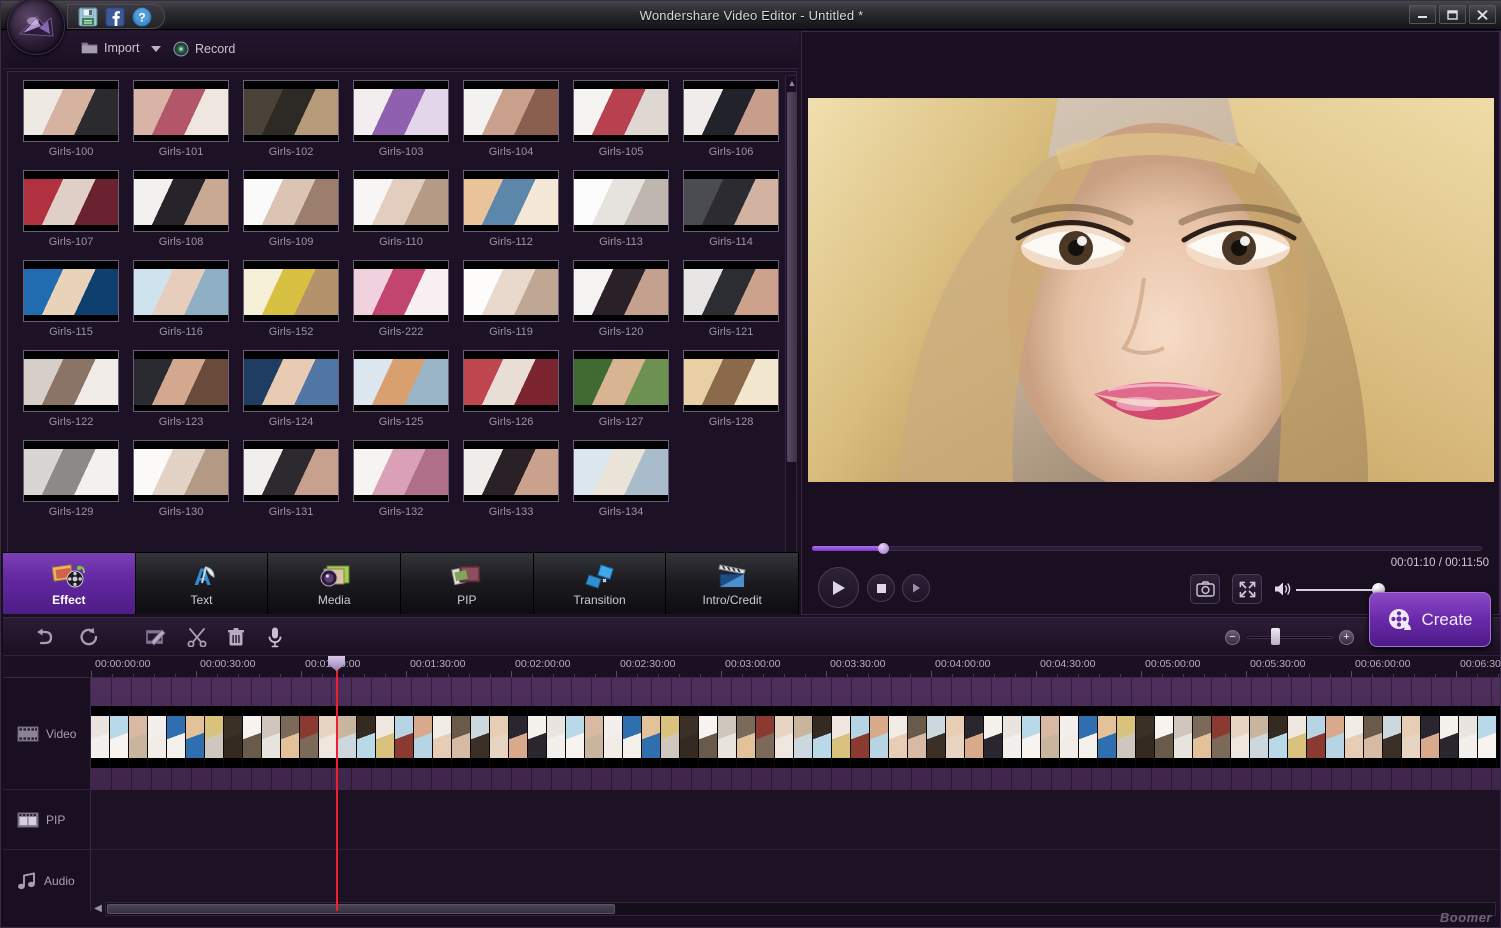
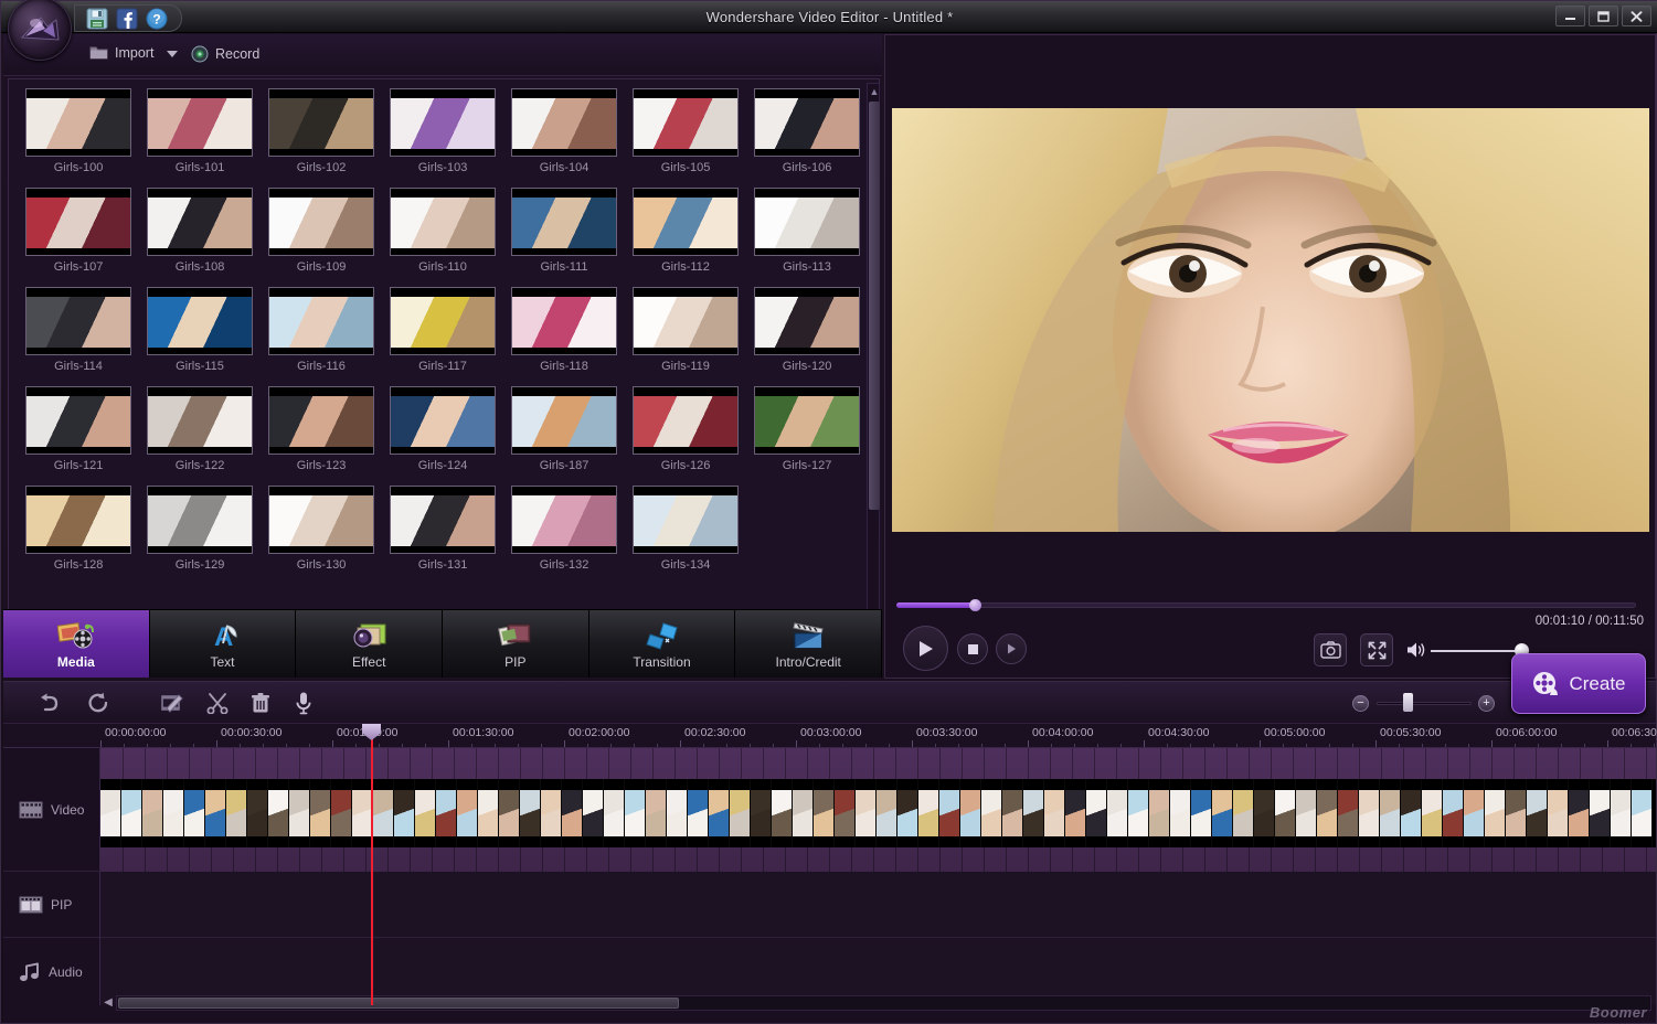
  Wondershare Video Editor - Untitled *
  ?
  Import
  Record
  Girls-100
  Girls-101
  Girls-102
  Girls-103
  Girls-104
  Girls-105
  Girls-106
  Girls-107
  Girls-108
  Girls-109
  Girls-110
+ Girls-111
  Girls-112
  Girls-113
  Girls-114
  Girls-115
  Girls-116
- Girls-152
+ Girls-117
- Girls-222
+ Girls-118
  Girls-119
  Girls-120
  Girls-121
  Girls-122
  Girls-123
  Girls-124
- Girls-125
+ Girls-187
  Girls-126
  Girls-127
  Girls-128
  Girls-129
  Girls-130
  Girls-131
  Girls-132
- Girls-133
  Girls-134
  ▲
- Effect
+ Media
  Text
- Media
+ Effect
  PIP
  Transition
  Intro/Credit
  00:01:10 / 00:11:50
  Create
  −
  +
  00:00:00:00
  00:00:30:00
  00:01:30:00
  00:02:00:00
  00:02:30:00
  00:03:00:00
  00:03:30:00
  00:04:00:00
  00:04:30:00
  00:05:00:00
  00:05:30:00
  00:06:00:00
  00:06:30
  Video
  PIP
  Audio
  ◀
  Boomer
